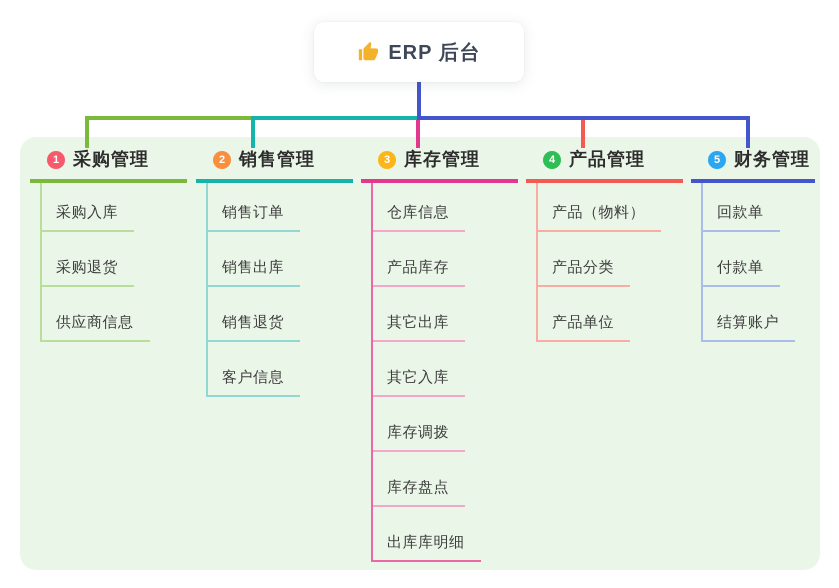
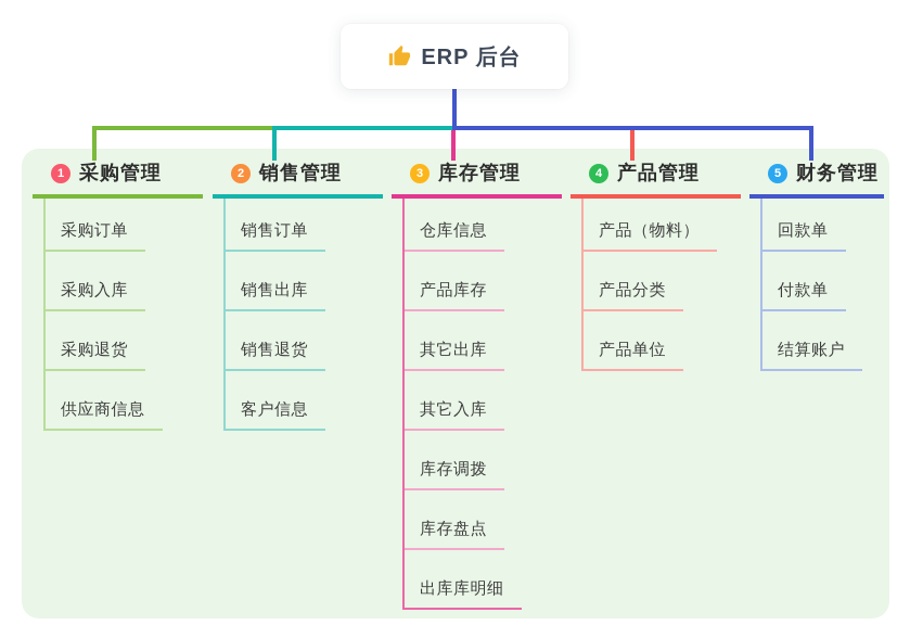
  ERP 后台
  1
  采购管理
+ 采购订单
  采购入库
  采购退货
  供应商信息
  2
  销售管理
  销售订单
  销售出库
  销售退货
  客户信息
  3
  库存管理
  仓库信息
  产品库存
  其它出库
  其它入库
  库存调拨
  库存盘点
  出库库明细
  4
  产品管理
  产品（物料）
  产品分类
  产品单位
  5
  财务管理
  回款单
  付款单
  结算账户
